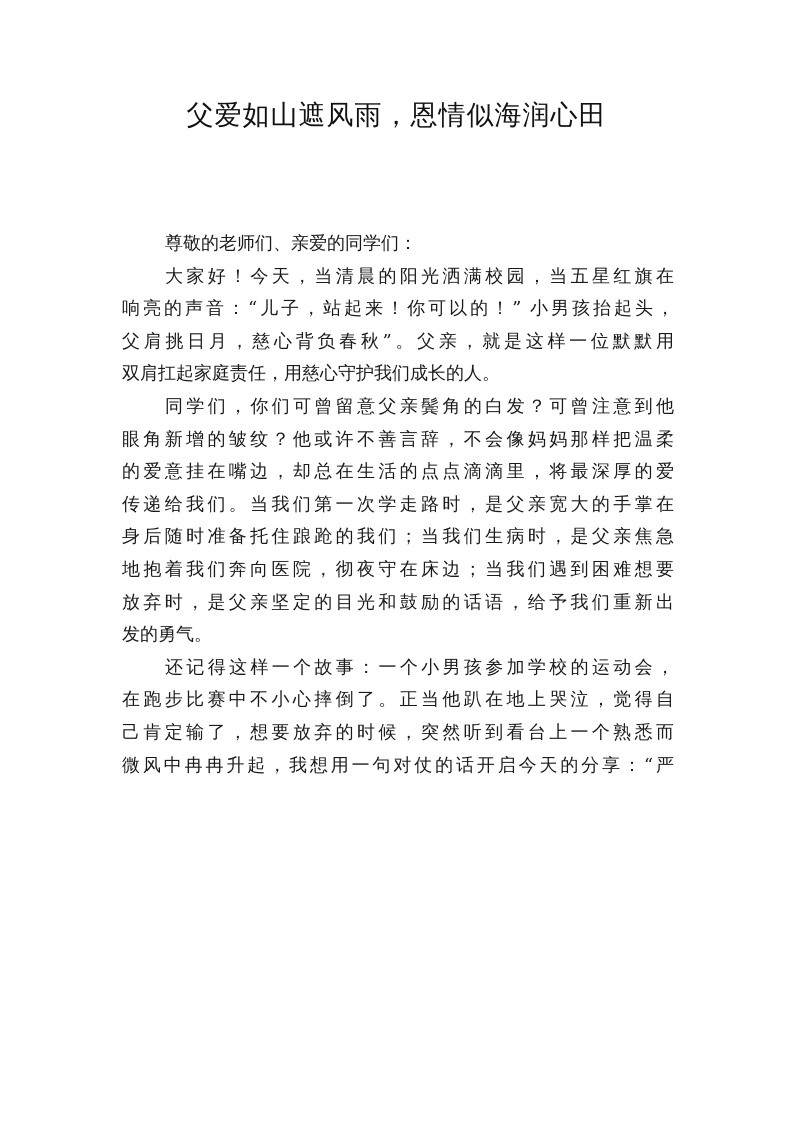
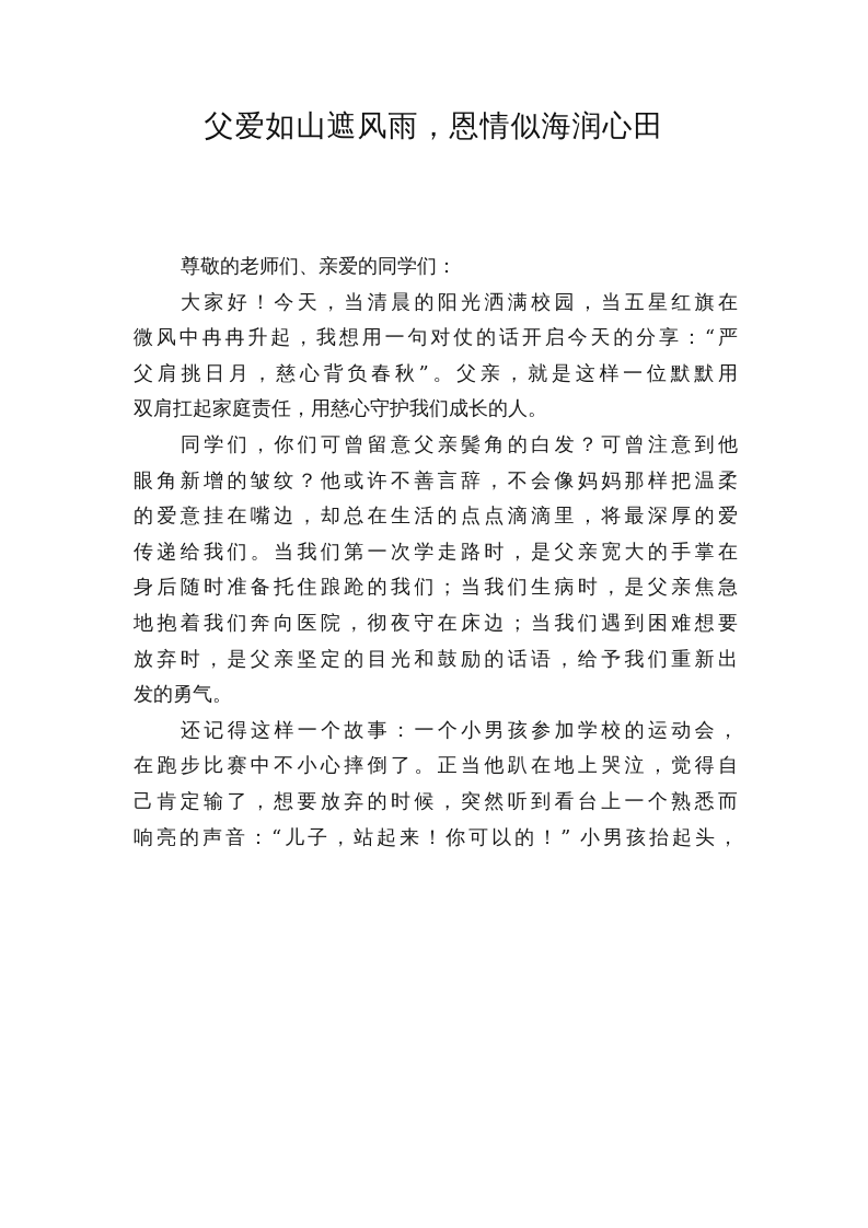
  父爱如山遮风雨，恩情似海润心田
  尊敬的老师们、亲爱的同学们：
  大家好！今天，当清晨的阳光洒满校园，当五星红旗在
- 响亮的声音：“儿子，站起来！你可以的！” 小男孩抬起头，
+ 微风中冉冉升起，我想用一句对仗的话开启今天的分享：“严
  父肩挑日月，慈心背负春秋”。父亲，就是这样一位默默用
  双肩扛起家庭责任，用慈心守护我们成长的人。
  同学们，你们可曾留意父亲鬓角的白发？可曾注意到他
  眼角新增的皱纹？他或许不善言辞，不会像妈妈那样把温柔
  的爱意挂在嘴边，却总在生活的点点滴滴里，将最深厚的爱
  传递给我们。当我们第一次学走路时，是父亲宽大的手掌在
  身后随时准备托住踉跄的我们；当我们生病时，是父亲焦急
  地抱着我们奔向医院，彻夜守在床边；当我们遇到困难想要
  放弃时，是父亲坚定的目光和鼓励的话语，给予我们重新出
  发的勇气。
  还记得这样一个故事：一个小男孩参加学校的运动会，
  在跑步比赛中不小心摔倒了。正当他趴在地上哭泣，觉得自
  己肯定输了，想要放弃的时候，突然听到看台上一个熟悉而
- 微风中冉冉升起，我想用一句对仗的话开启今天的分享：“严
+ 响亮的声音：“儿子，站起来！你可以的！” 小男孩抬起头，
